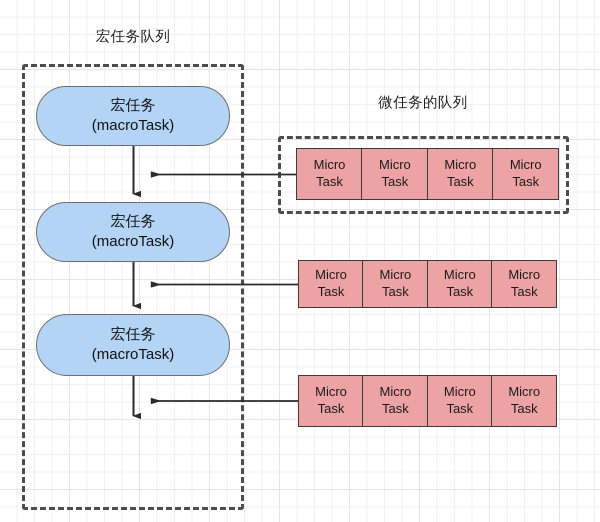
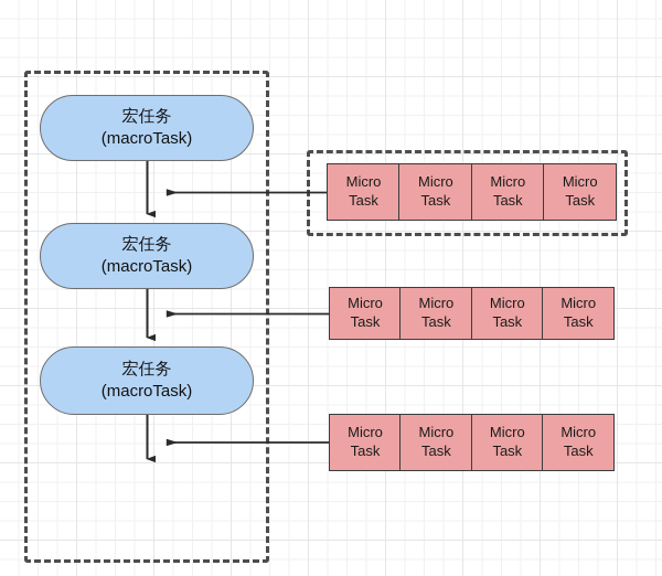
- 宏任务队列
- 微任务的队列
  宏任务
  (macroTask)
  宏任务
  (macroTask)
  宏任务
  (macroTask)
  Micro
  Task
  Micro
  Task
  Micro
  Task
  Micro
  Task
  Micro
  Task
  Micro
  Task
  Micro
  Task
  Micro
  Task
  Micro
  Task
  Micro
  Task
  Micro
  Task
  Micro
  Task
